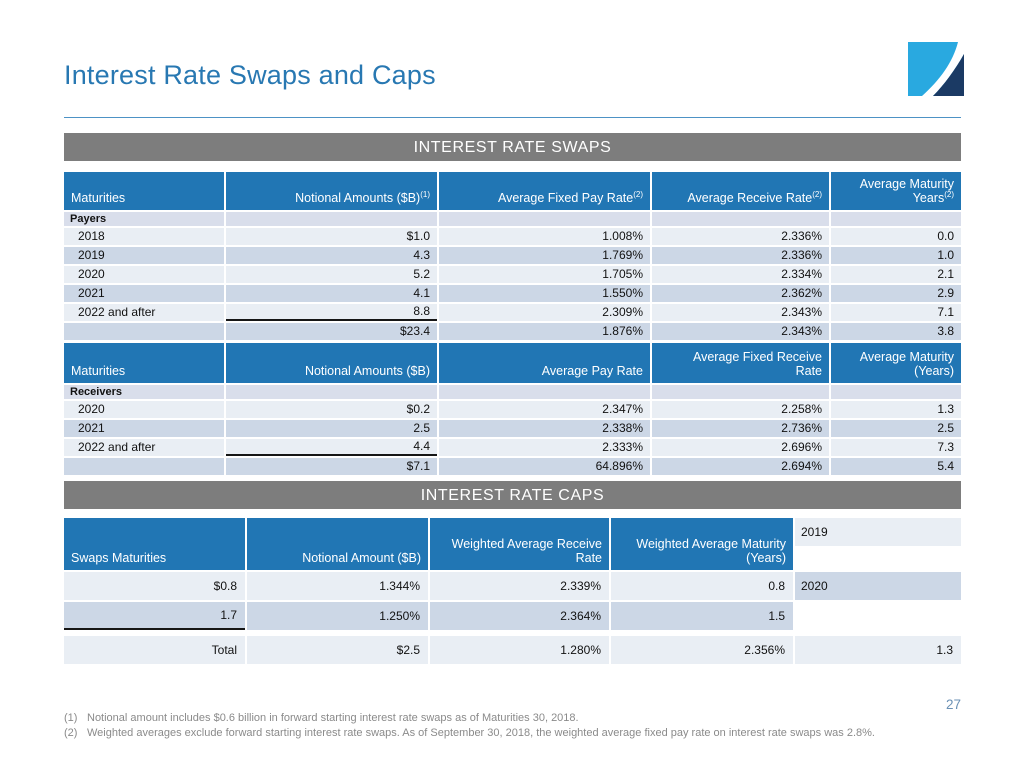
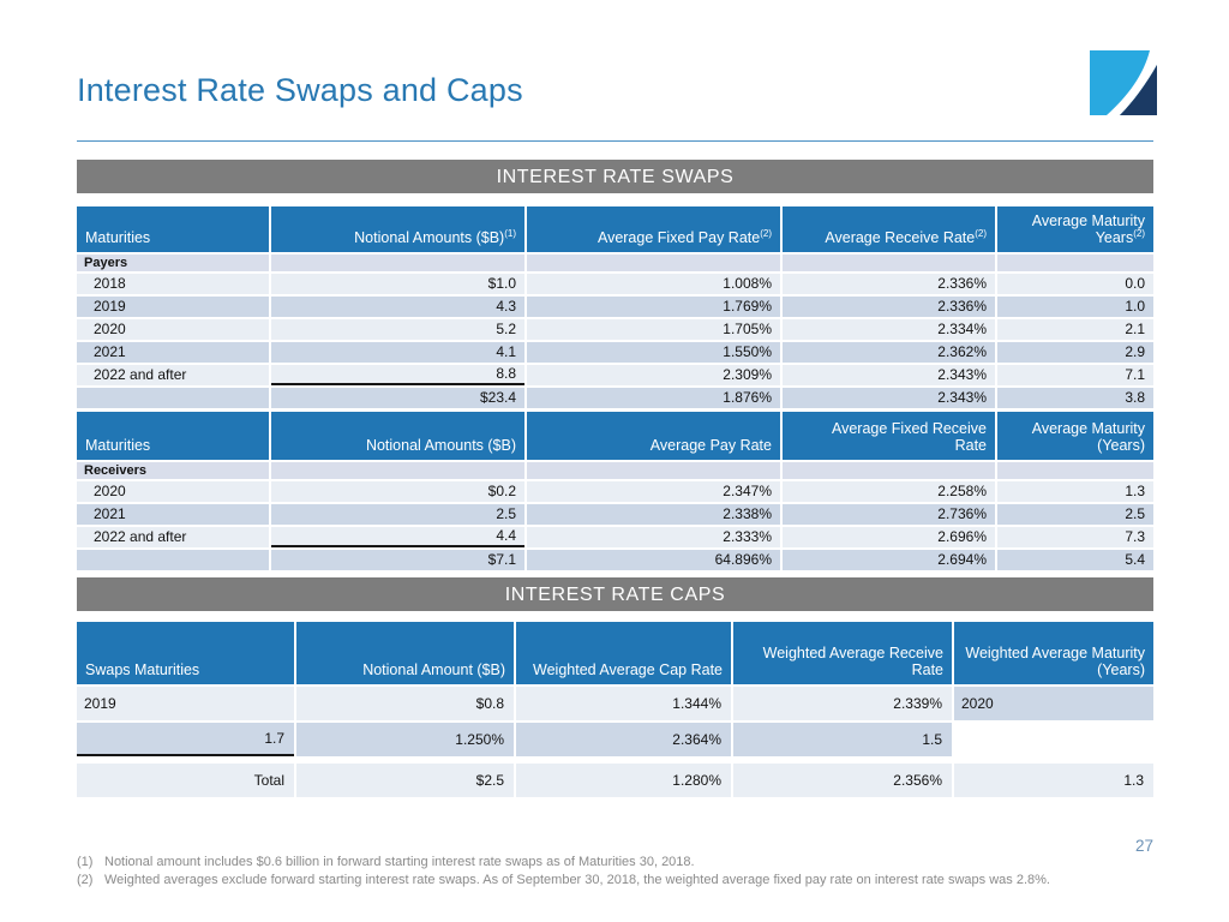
  Interest Rate Swaps and Caps
  INTEREST RATE SWAPS
  Maturities
  Notional Amounts ($B)(1)
  Average Fixed Pay Rate(2)
  Average Receive Rate(2)
  Average Maturity
  Years(2)
  Payers
  2018
  $1.0
  1.008%
  2.336%
  0.0
  2019
  4.3
  1.769%
  2.336%
  1.0
  2020
  5.2
  1.705%
  2.334%
  2.1
  2021
  4.1
  1.550%
  2.362%
  2.9
  2022 and after
  8.8
  2.309%
  2.343%
  7.1
  $23.4
  1.876%
  2.343%
  3.8
  Maturities
  Notional Amounts ($B)
  Average Pay Rate
  Average Fixed Receive
  Rate
  Average Maturity
  (Years)
  Receivers
  2020
  $0.2
  2.347%
  2.258%
  1.3
  2021
  2.5
  2.338%
  2.736%
  2.5
  2022 and after
  4.4
  2.333%
  2.696%
  7.3
  $7.1
  64.896%
  2.694%
  5.4
  INTEREST RATE CAPS
  Swaps Maturities
  Notional Amount ($B)
+ Weighted Average Cap Rate
  Weighted Average Receive
  Rate
  Weighted Average Maturity
  (Years)
  2019
  $0.8
  1.344%
  2.339%
- 0.8
  2020
  1.7
  1.250%
  2.364%
  1.5
  Total
  $2.5
  1.280%
  2.356%
  1.3
  27
  (1)
  Notional amount includes $0.6 billion in forward starting interest rate swaps as of Maturities 30, 2018.
  (2)
  Weighted averages exclude forward starting interest rate swaps. As of September 30, 2018, the weighted average fixed pay rate on interest rate swaps was 2.8%.
